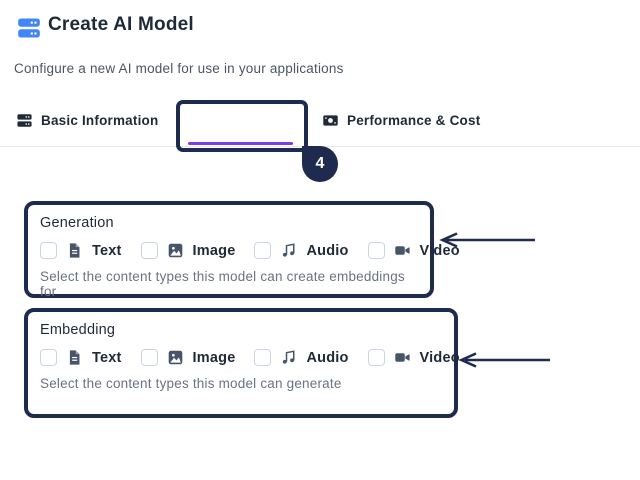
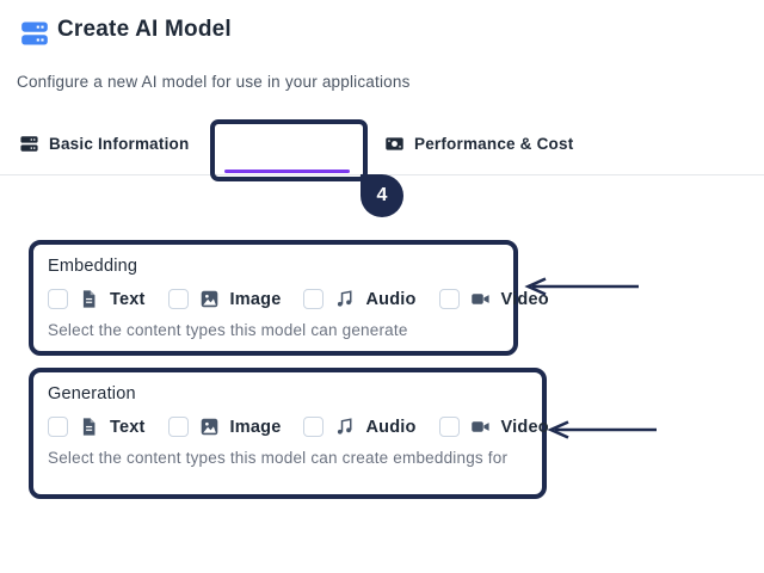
  Create AI Model
  Configure a new AI model for use in your applications
  Basic Information
  Performance & Cost
  4
- Generation
+ Embedding
  Text
  Image
  Audio
  Video
- Select the content types this model can create embeddings for
+ Select the content types this model can generate
- Embedding
+ Generation
  Text
  Image
  Audio
  Video
- Select the content types this model can generate
+ Select the content types this model can create embeddings for
